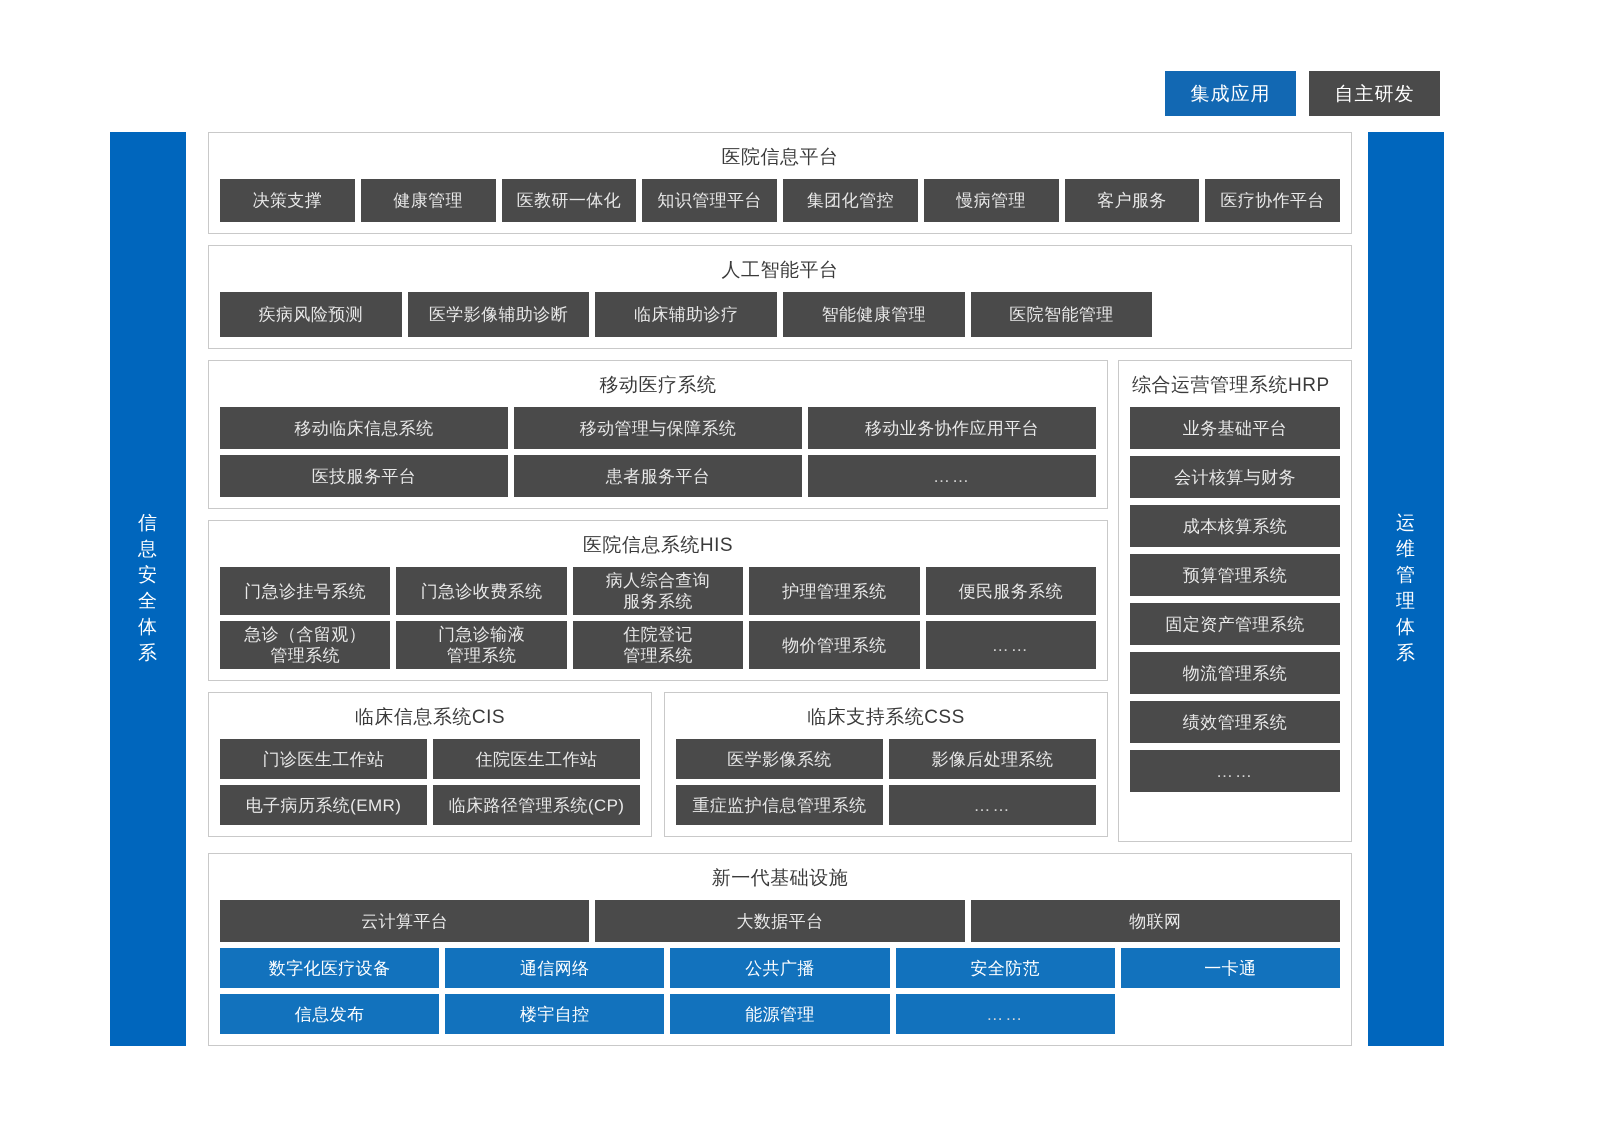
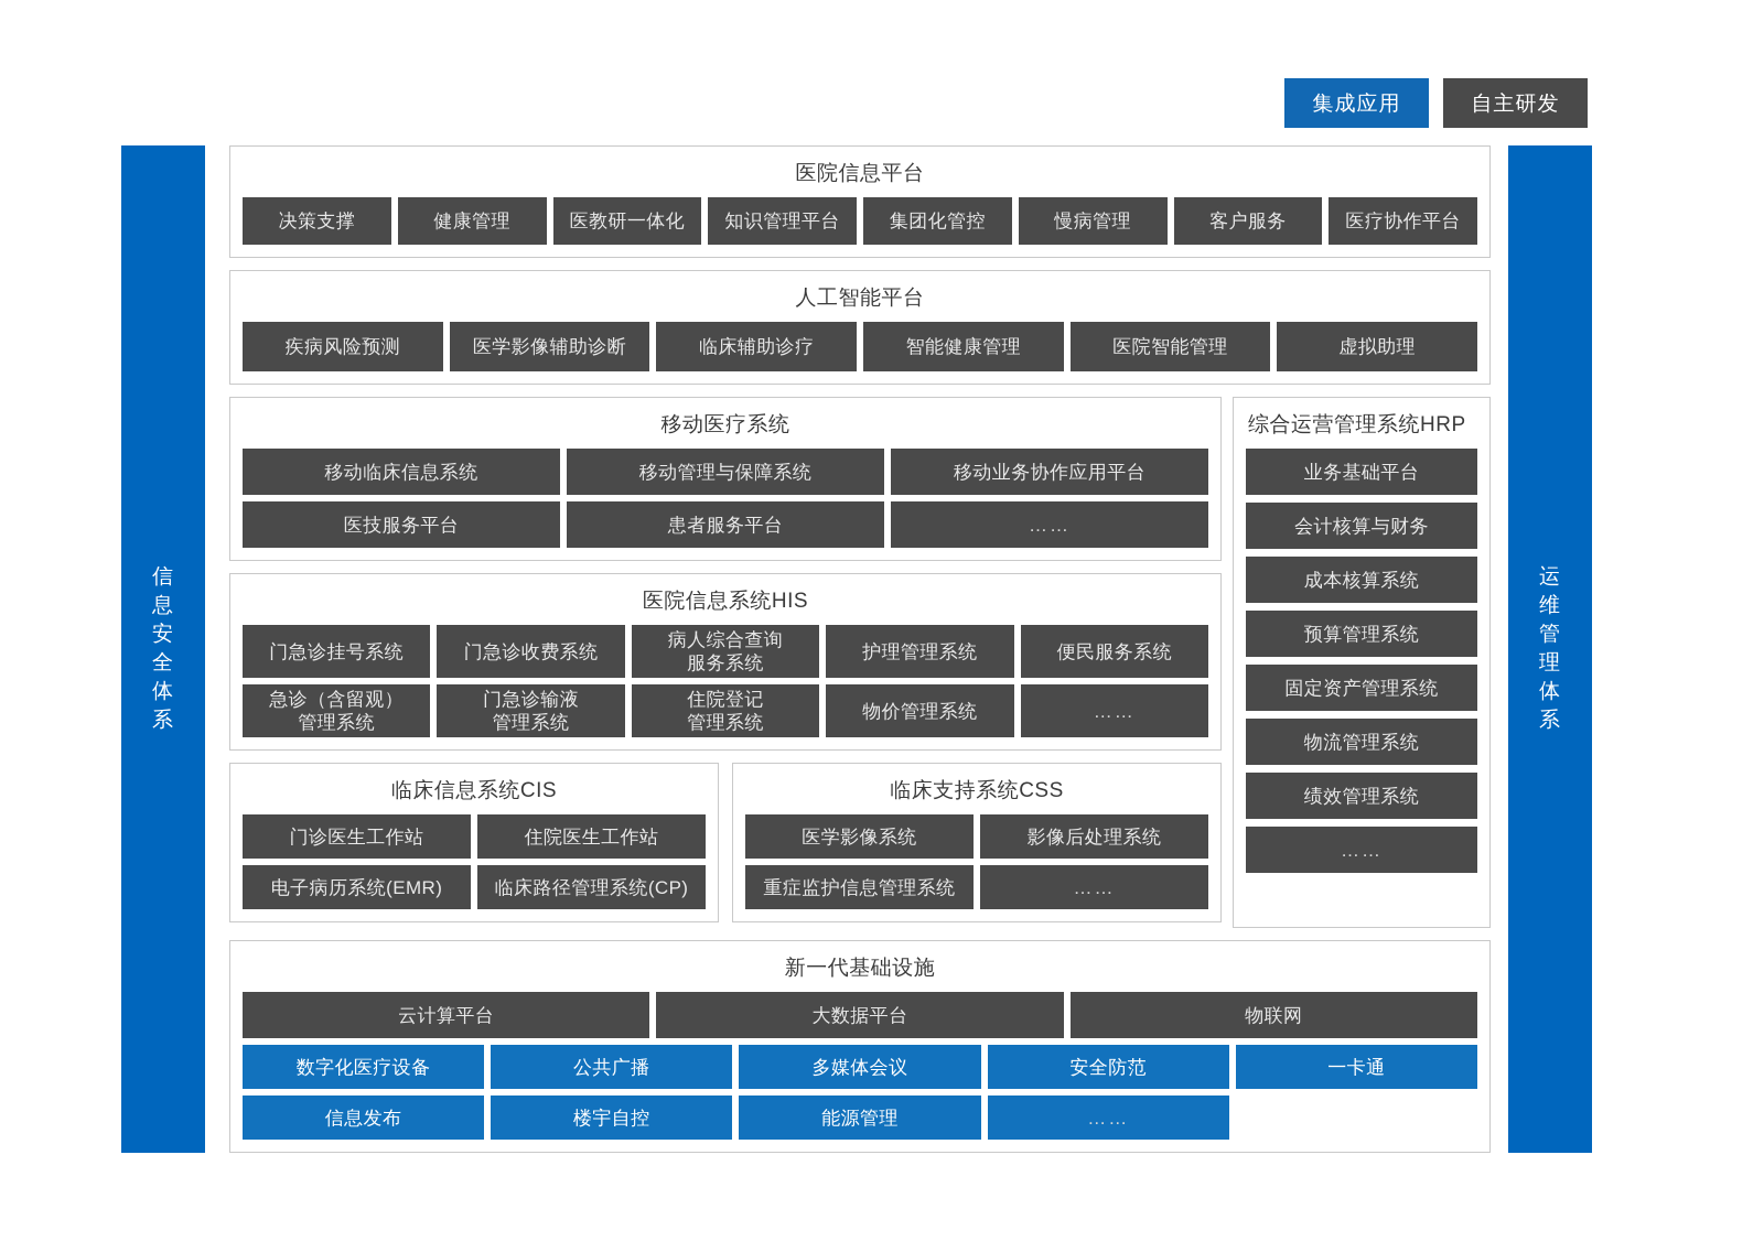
  集成应用
  自主研发
  信息安全体系
  运维管理体系
  医院信息平台
  决策支撑
  健康管理
  医教研一体化
  知识管理平台
  集团化管控
  慢病管理
  客户服务
  医疗协作平台
  人工智能平台
  疾病风险预测
  医学影像辅助诊断
  临床辅助诊疗
  智能健康管理
  医院智能管理
+ 虚拟助理
  移动医疗系统
  移动临床信息系统
  移动管理与保障系统
  移动业务协作应用平台
  医技服务平台
  患者服务平台
  ……
  医院信息系统HIS
  门急诊挂号系统
  门急诊收费系统
  病人综合查询
  服务系统
  护理管理系统
  便民服务系统
  急诊（含留观）
  管理系统
  门急诊输液
  管理系统
  住院登记
  管理系统
  物价管理系统
  ……
  临床信息系统CIS
  门诊医生工作站
  住院医生工作站
  电子病历系统(EMR)
  临床路径管理系统(CP)
  临床支持系统CSS
  医学影像系统
  影像后处理系统
  重症监护信息管理系统
  ……
  综合运营管理系统HRP
  业务基础平台
  会计核算与财务
  成本核算系统
  预算管理系统
  固定资产管理系统
  物流管理系统
  绩效管理系统
  ……
  新一代基础设施
  云计算平台
  大数据平台
  物联网
  数字化医疗设备
- 通信网络
  公共广播
+ 多媒体会议
  安全防范
  一卡通
  信息发布
  楼宇自控
  能源管理
  ……
